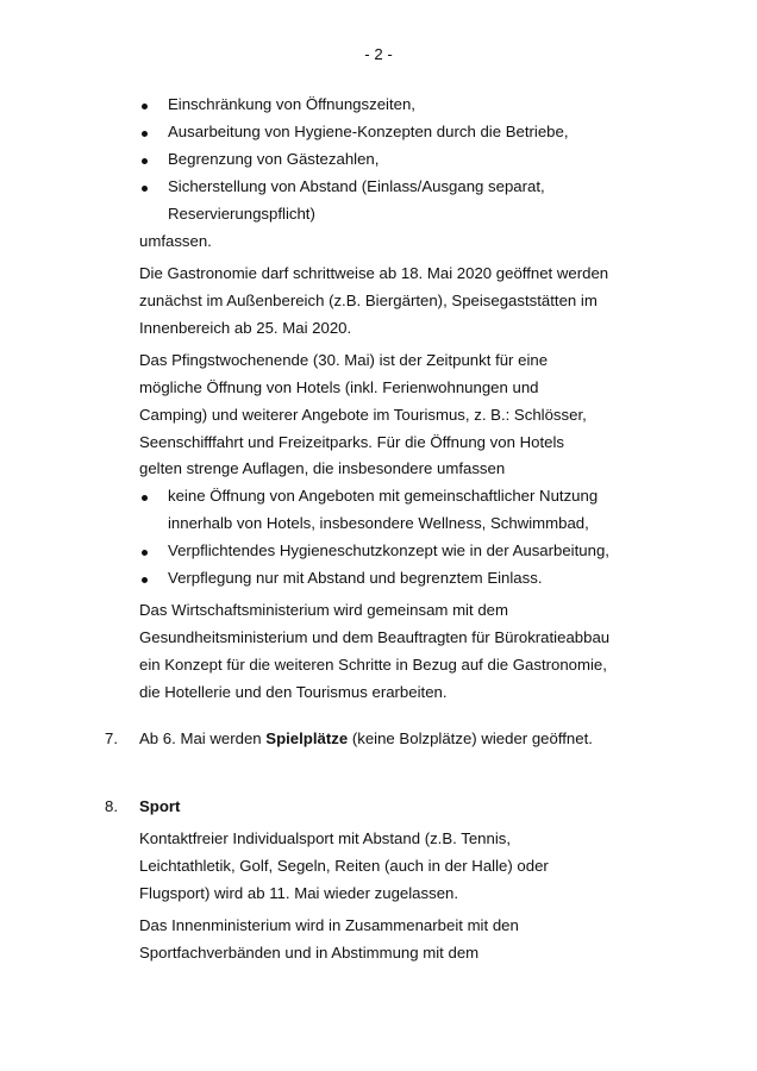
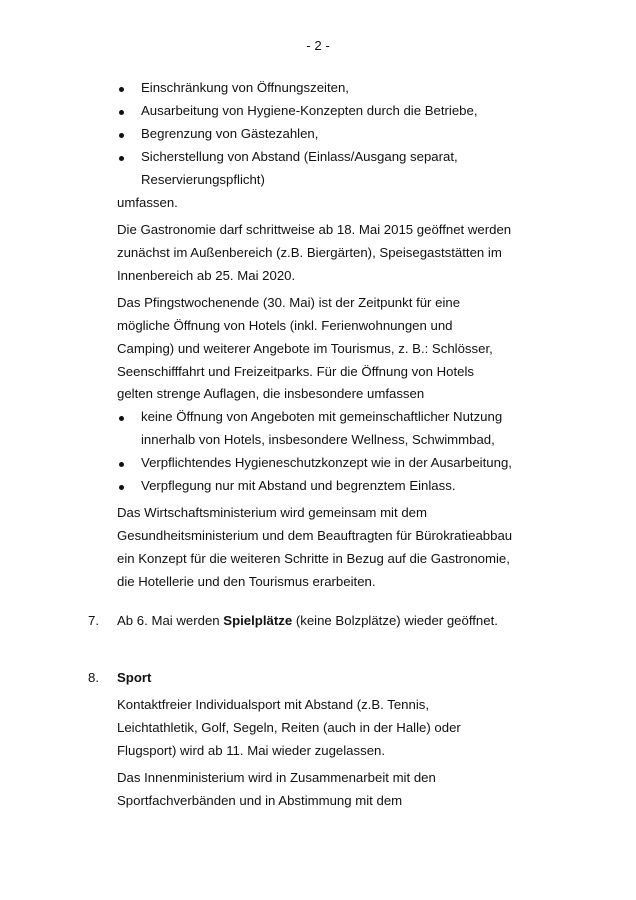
  - 2 -
  Einschränkung von Öffnungszeiten,
  Ausarbeitung von Hygiene-Konzepten durch die Betriebe,
  Begrenzung von Gästezahlen,
  Sicherstellung von Abstand (Einlass/Ausgang separat,
  Reservierungspflicht)
  umfassen.
- Die Gastronomie darf schrittweise ab 18. Mai 2020 geöffnet werden
+ Die Gastronomie darf schrittweise ab 18. Mai 2015 geöffnet werden
  zunächst im Außenbereich (z.B. Biergärten), Speisegaststätten im
  Innenbereich ab 25. Mai 2020.
  Das Pfingstwochenende (30. Mai) ist der Zeitpunkt für eine
  mögliche Öffnung von Hotels (inkl. Ferienwohnungen und
  Camping) und weiterer Angebote im Tourismus, z. B.: Schlösser,
  Seenschifffahrt und Freizeitparks. Für die Öffnung von Hotels
  gelten strenge Auflagen, die insbesondere umfassen
  keine Öffnung von Angeboten mit gemeinschaftlicher Nutzung
  innerhalb von Hotels, insbesondere Wellness, Schwimmbad,
  Verpflichtendes Hygieneschutzkonzept wie in der Ausarbeitung,
  Verpflegung nur mit Abstand und begrenztem Einlass.
  Das Wirtschaftsministerium wird gemeinsam mit dem
  Gesundheitsministerium und dem Beauftragten für Bürokratieabbau
  ein Konzept für die weiteren Schritte in Bezug auf die Gastronomie,
  die Hotellerie und den Tourismus erarbeiten.
  7.
  Ab 6. Mai werden Spielplätze (keine Bolzplätze) wieder geöffnet.
  8.
  Sport
  Kontaktfreier Individualsport mit Abstand (z.B. Tennis,
  Leichtathletik, Golf, Segeln, Reiten (auch in der Halle) oder
  Flugsport) wird ab 11. Mai wieder zugelassen.
  Das Innenministerium wird in Zusammenarbeit mit den
  Sportfachverbänden und in Abstimmung mit dem
